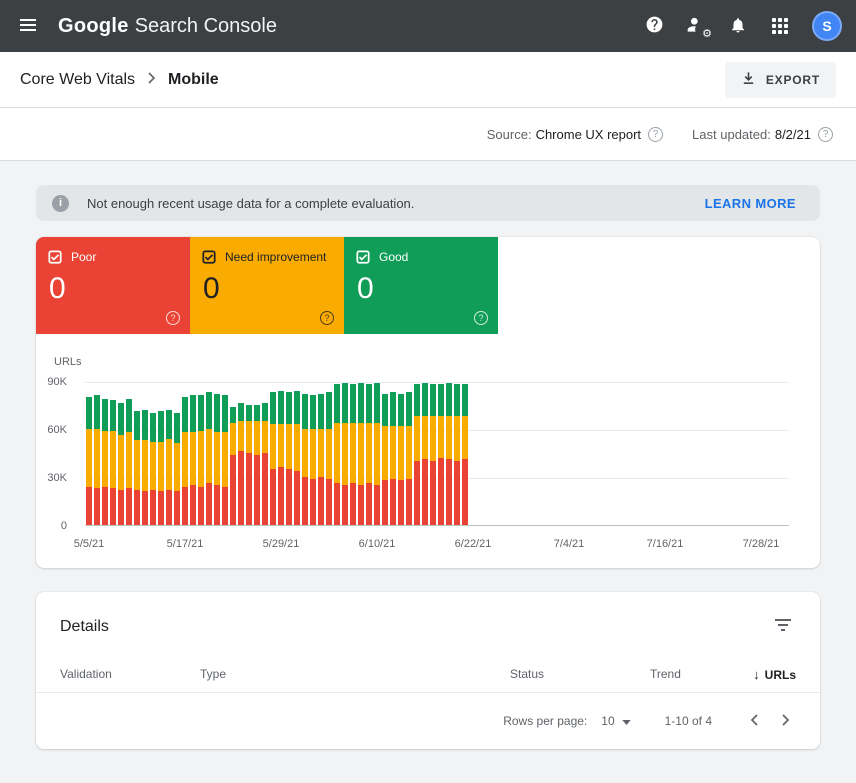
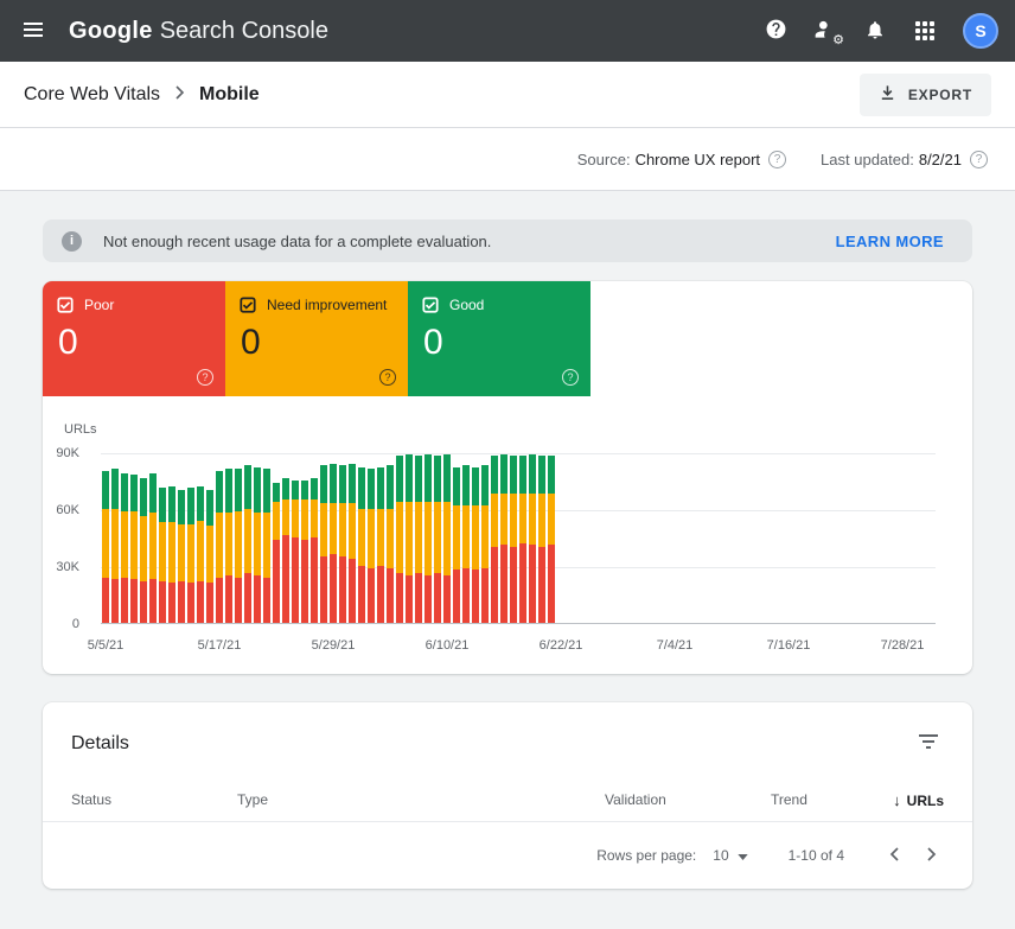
  Google
  Search Console
  ⚙
  S
  Core Web Vitals
  Mobile
  EXPORT
  Source:
  Chrome UX report
  ?
  Last updated:
  8/2/21
  ?
  i
  Not enough recent usage data for a complete evaluation.
  LEARN MORE
  Poor
  0
  ?
  Need improvement
  0
  ?
  Good
  0
  ?
  URLs
  90K
  60K
  30K
  0
  5/5/21
  5/17/21
  5/29/21
  6/10/21
  6/22/21
  7/4/21
  7/16/21
  7/28/21
  Details
- Validation
+ Status
  Type
- Status
+ Validation
  Trend
  ↓
  URLs
  Rows per page:
  10
  1-10 of 4
